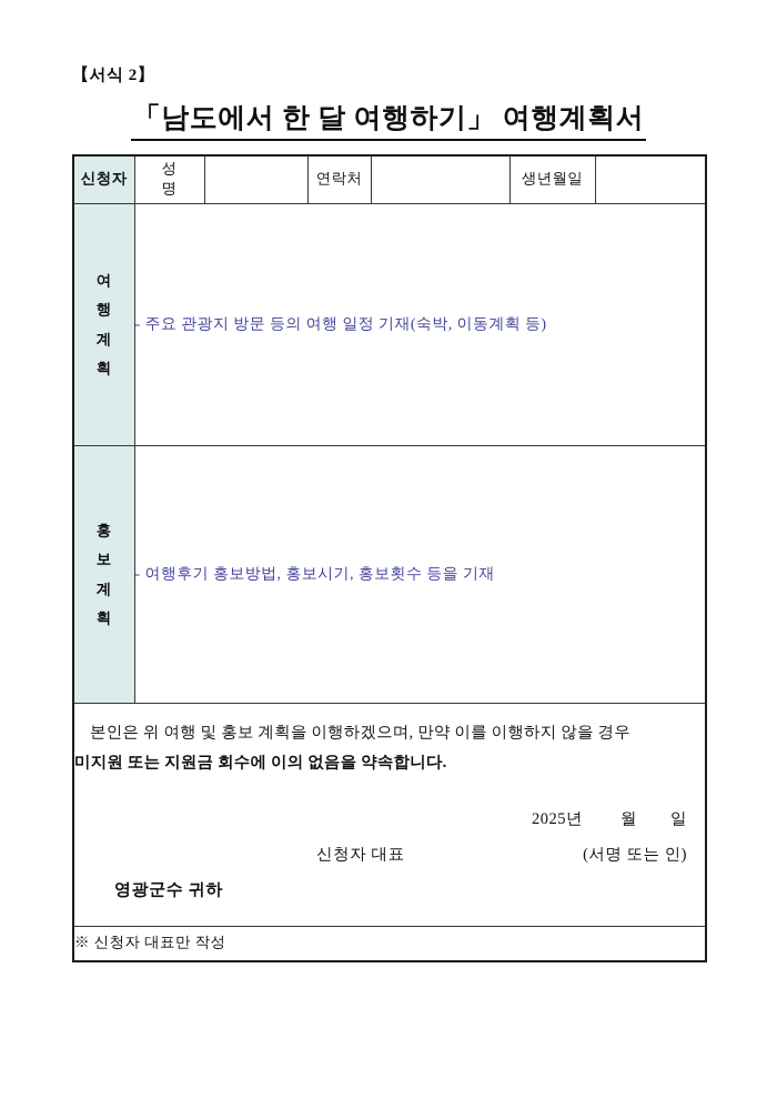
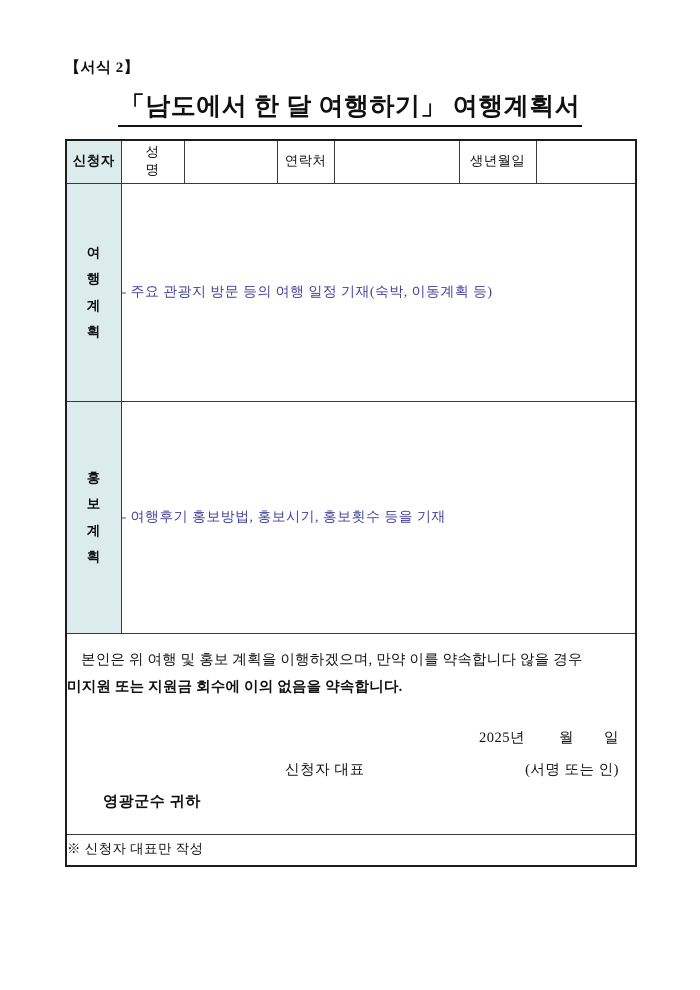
  【서식 2】
  「남도에서 한 달 여행하기」 여행계획서
  신청자	성명		연락처		생년월일
  여 행 계 획	- 주요 관광지 방문 등의 여행 일정 기재(숙박, 이동계획 등)
  홍 보 계 획	- 여행후기 홍보방법, 홍보시기, 홍보횟수 등을 기재
- 본인은 위 여행 및 홍보 계획을 이행하겠으며, 만약 이를 이행하지 않을 경우 미지원 또는 지원금 회수에 이의 없음을 약속합니다. 2025년 월 일 신청자 대표 (서명 또는 인) 영광군수 귀하
+ 본인은 위 여행 및 홍보 계획을 이행하겠으며, 만약 이를 약속합니다 않을 경우 미지원 또는 지원금 회수에 이의 없음을 약속합니다. 2025년 월 일 신청자 대표 (서명 또는 인) 영광군수 귀하
  ※ 신청자 대표만 작성
